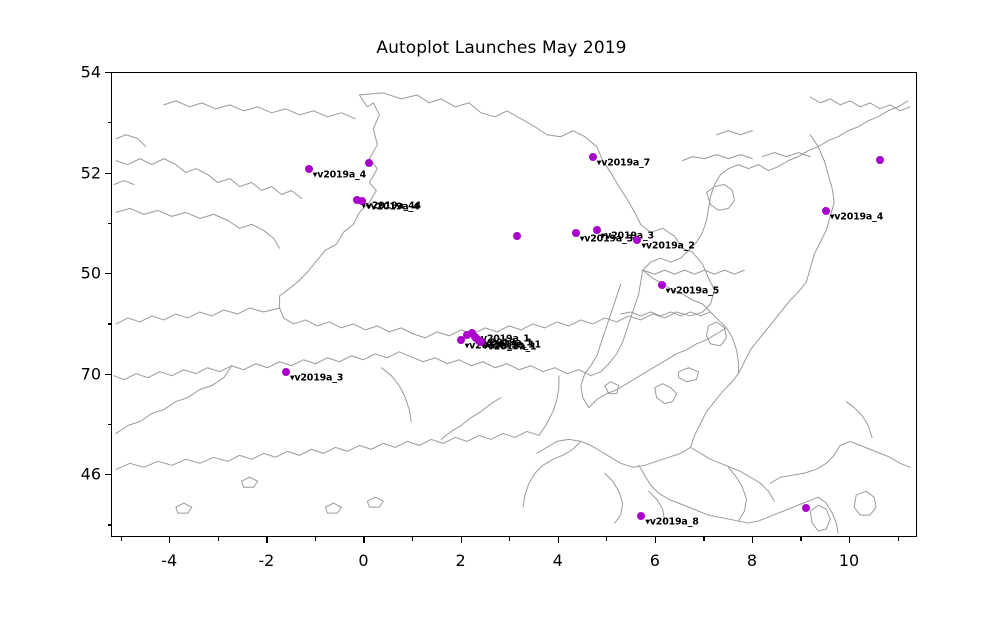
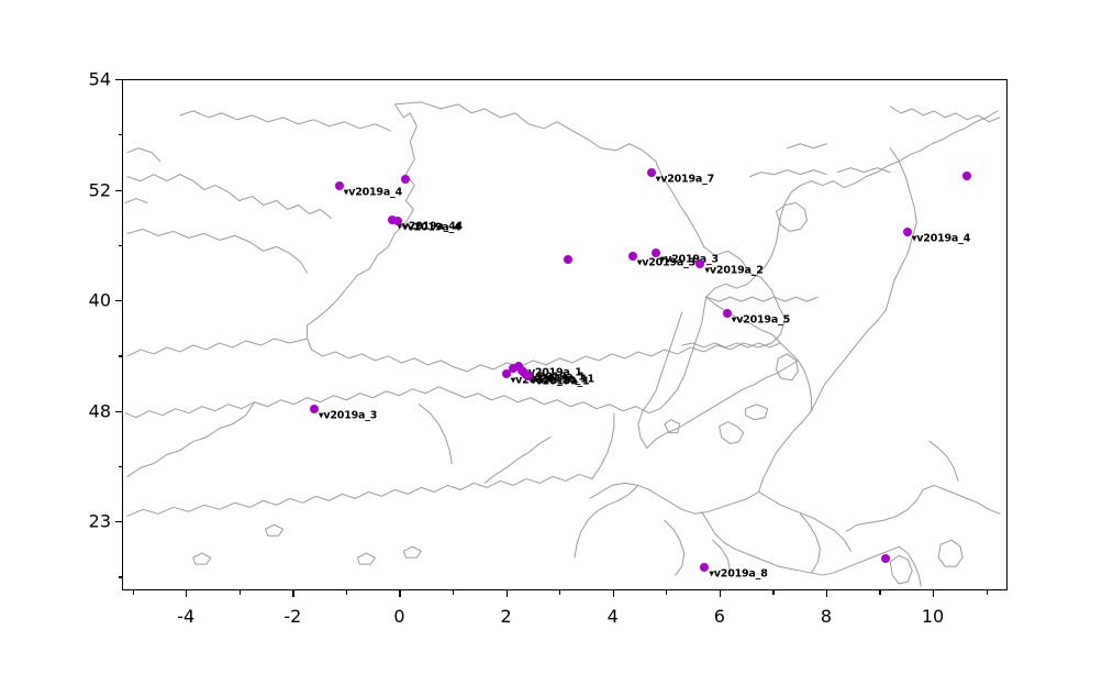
- Autoplot Launches May 2019
  ▾v2019a_4
  ▾v2019a_44
  ▾v2019a_4
  ▾v2019a_7
  ▾v2019a_4
  ▾v2019a_3
  ▾v2019a_3
  ▾v2019a_2
  ▾v2019a_5
  ▾v2019a_1
  2019a_1
  v2019a_1
  v2019a_11
  ▾v2019a_1
  ▾v2019a_3
  ▾v2019a_8
  -4
  -2
  0
  2
  4
  6
  8
  10
- 46
+ 23
- 70
+ 48
- 50
+ 40
  52
  54
